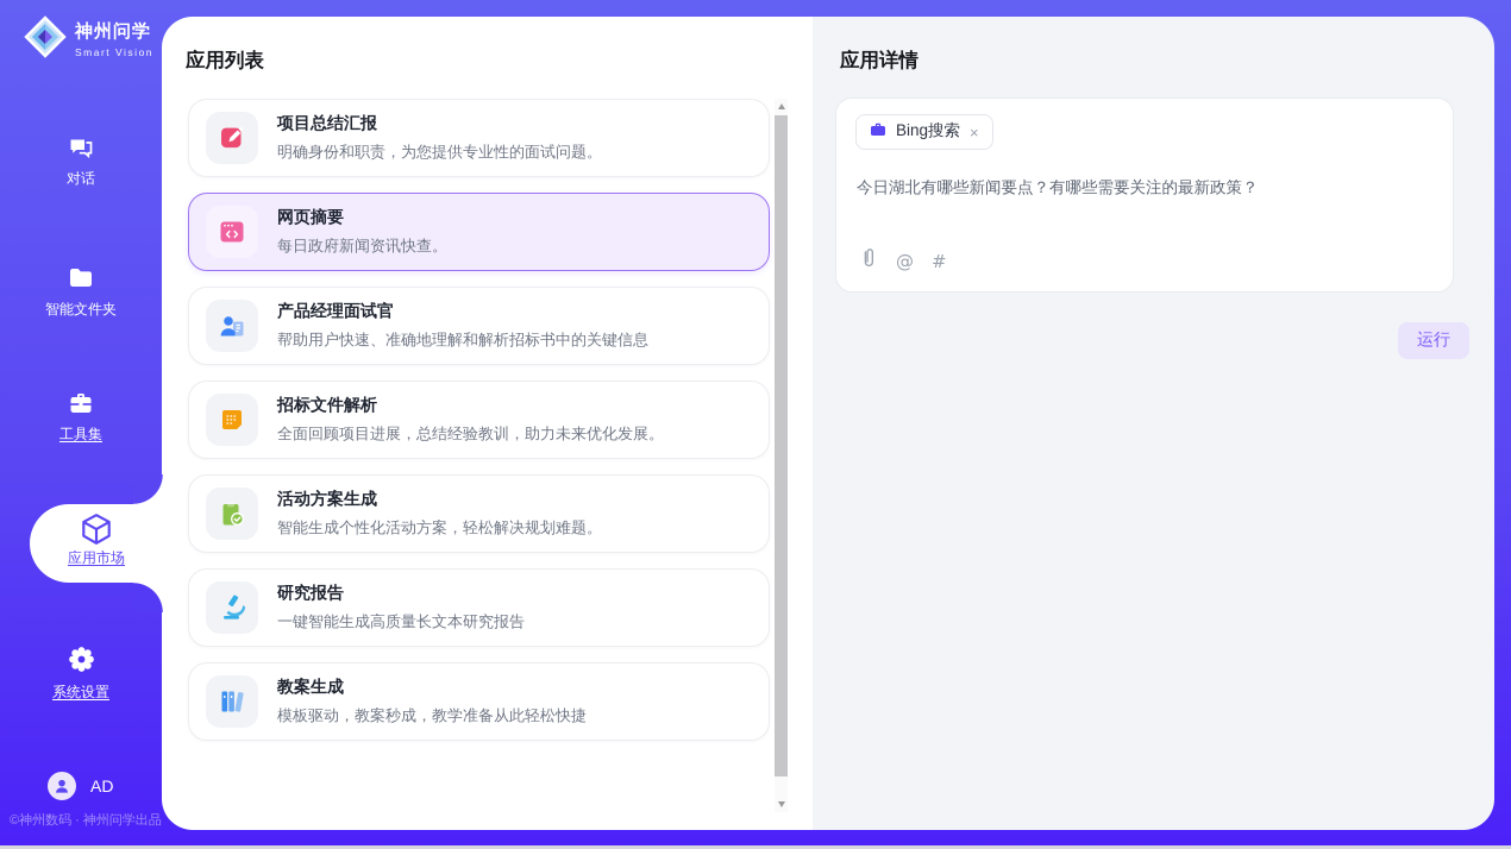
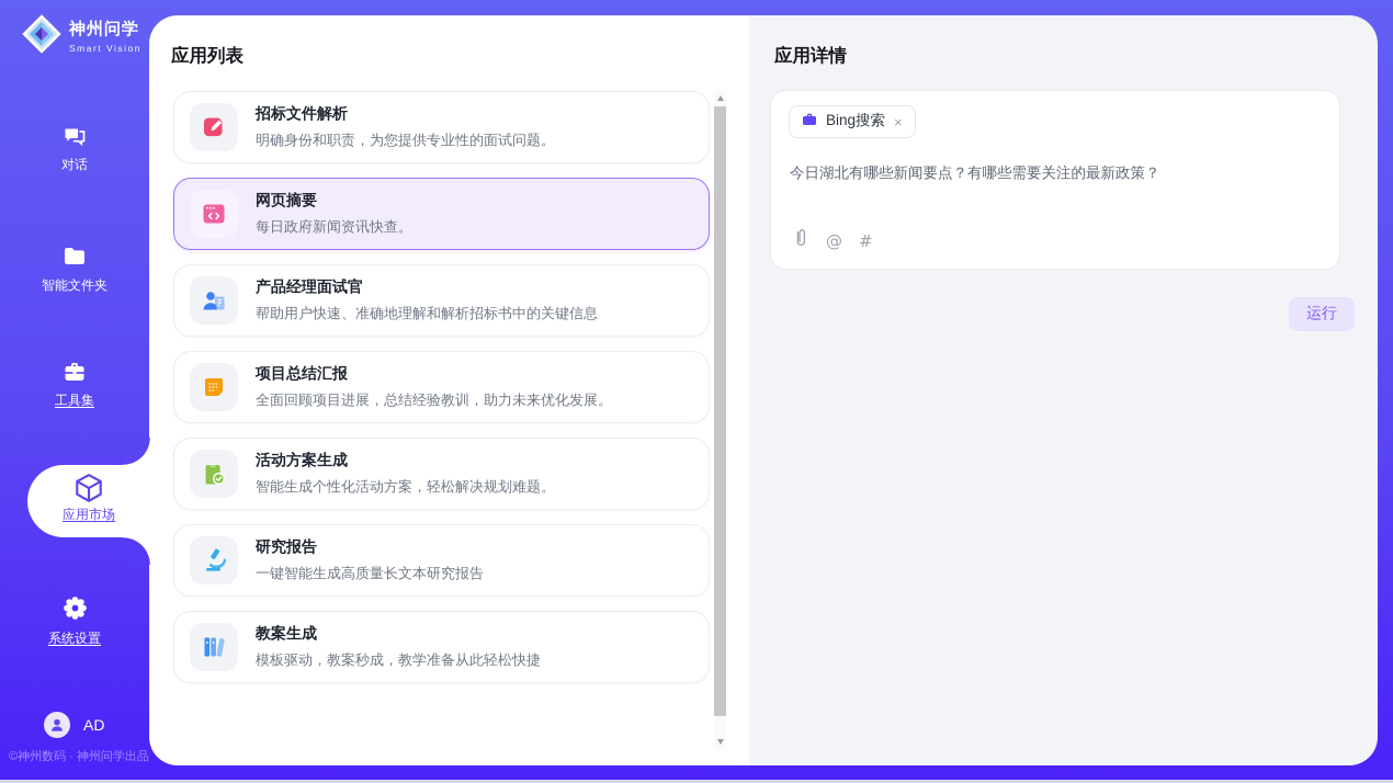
  神州问学
  Smart Vision
  对话
  智能文件夹
  工具集
  应用市场
  系统设置
  AD
  ©神州数码 · 神州问学出品
  应用列表
- 项目总结汇报
+ 招标文件解析
  明确身份和职责，为您提供专业性的面试问题。
  网页摘要
  每日政府新闻资讯快查。
  产品经理面试官
  帮助用户快速、准确地理解和解析招标书中的关键信息
- 招标文件解析
+ 项目总结汇报
  全面回顾项目进展，总结经验教训，助力未来优化发展。
  活动方案生成
  智能生成个性化活动方案，轻松解决规划难题。
  研究报告
  一键智能生成高质量长文本研究报告
  教案生成
  模板驱动，教案秒成，教学准备从此轻松快捷
  应用详情
  Bing搜索
  ×
  今日湖北有哪些新闻要点？有哪些需要关注的最新政策？
  @
  #
  运行
